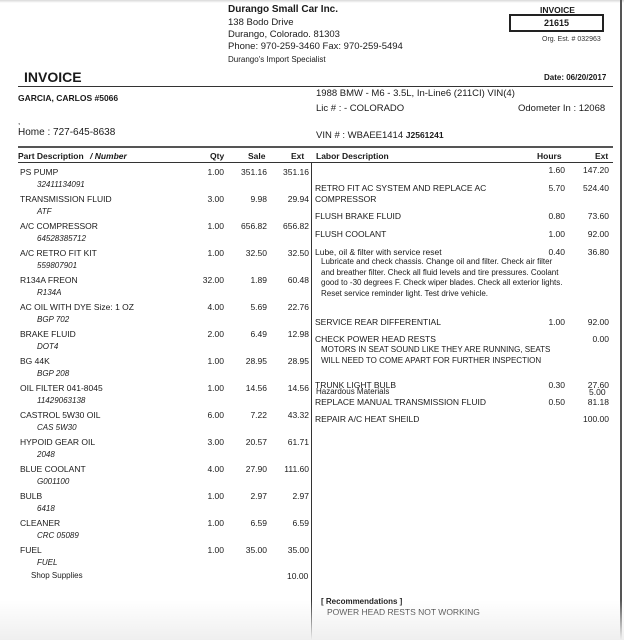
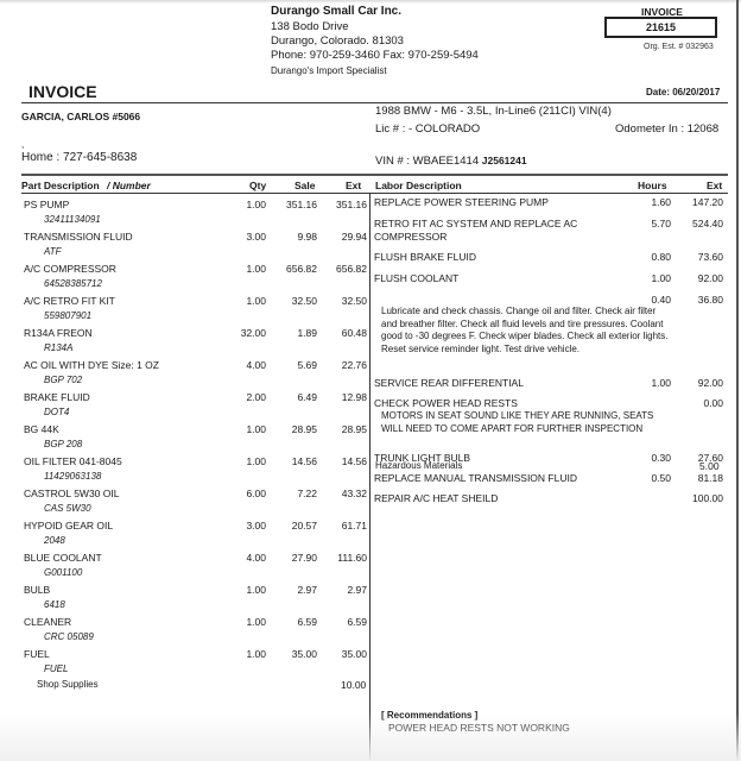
  Durango Small Car Inc.
  138 Bodo Drive
  Durango, Colorado. 81303
  Phone: 970-259-3460 Fax: 970-259-5494
  Durango's Import Specialist
  INVOICE
  21615
  INVOICE
  Date: 06/20/2017
  GARCIA, CARLOS #5066
  ,
  Home : 727-645-8638
  1988 BMW - M6 - 3.5L, In-Line6 (211CI) VIN(4)
  Lic # : - COLORADO
  Odometer In : 12068
  VIN # : WBAEE1414 J2561241
  Part Description
  / Number
  Qty
  Sale
  Ext
  Labor Description
  Hours
  Ext
  PS PUMP
  32411134091
  1.00
  351.16
  351.16
  TRANSMISSION FLUID
  ATF
  3.00
  9.98
  29.94
  A/C COMPRESSOR
  64528385712
  1.00
  656.82
  656.82
  A/C RETRO FIT KIT
  559807901
  1.00
  32.50
  32.50
  R134A FREON
  R134A
  32.00
  1.89
  60.48
  AC OIL WITH DYE Size: 1 OZ
  BGP 702
  4.00
  5.69
  22.76
  BRAKE FLUID
  DOT4
  2.00
  6.49
  12.98
  BG 44K
  BGP 208
  1.00
  28.95
  28.95
  OIL FILTER 041-8045
  11429063138
  1.00
  14.56
  14.56
  CASTROL 5W30 OIL
  CAS 5W30
  6.00
  7.22
  43.32
  HYPOID GEAR OIL
  2048
  3.00
  20.57
  61.71
  BLUE COOLANT
  G001100
  4.00
  27.90
  111.60
  BULB
  6418
  1.00
  2.97
  2.97
  CLEANER
  CRC 05089
  1.00
  6.59
  6.59
  FUEL
  FUEL
  1.00
  35.00
  35.00
  Shop Supplies
  10.00
+ REPLACE POWER STEERING PUMP
  1.60
  147.20
  RETRO FIT AC SYSTEM AND REPLACE AC
  COMPRESSOR
  5.70
  524.40
  FLUSH BRAKE FLUID
  0.80
  73.60
  FLUSH COOLANT
  1.00
  92.00
- Lube, oil & filter with service reset
  0.40
  36.80
  Lubricate and check chassis. Change oil and filter. Check air filter
  and breather filter. Check all fluid levels and tire pressures. Coolant
  good to -30 degrees F. Check wiper blades. Check all exterior lights.
  Reset service reminder light. Test drive vehicle.
  SERVICE REAR DIFFERENTIAL
  1.00
  92.00
  CHECK POWER HEAD RESTS
  0.00
  MOTORS IN SEAT SOUND LIKE THEY ARE RUNNING, SEATS
  WILL NEED TO COME APART FOR FURTHER INSPECTION
  TRUNK LIGHT BULB
  0.30
  27.60
  REPLACE MANUAL TRANSMISSION FLUID
  0.50
  81.18
  REPAIR A/C HEAT SHEILD
  100.00
  Hazardous Materials
  5.00
